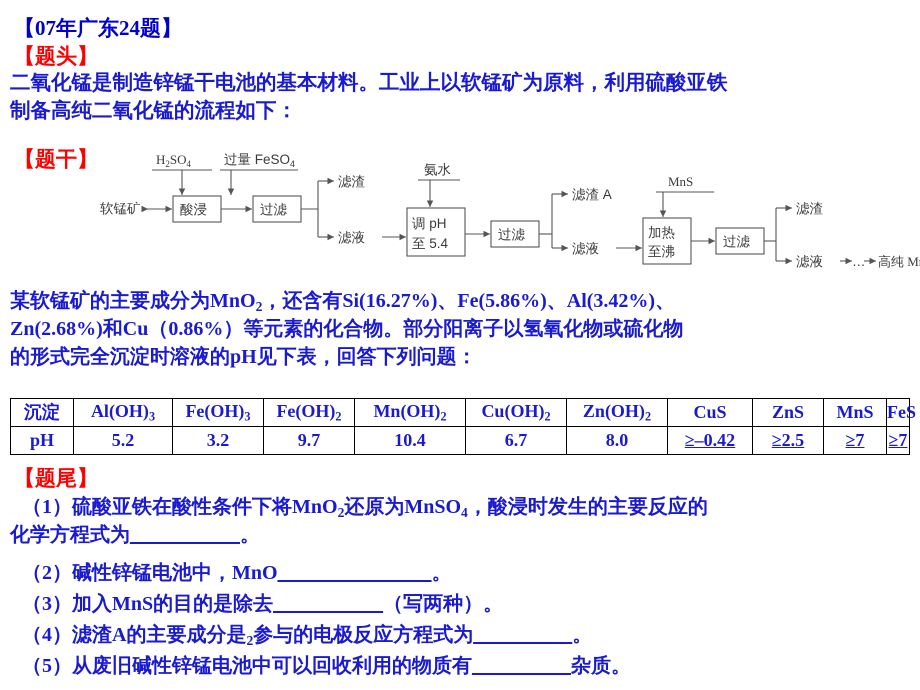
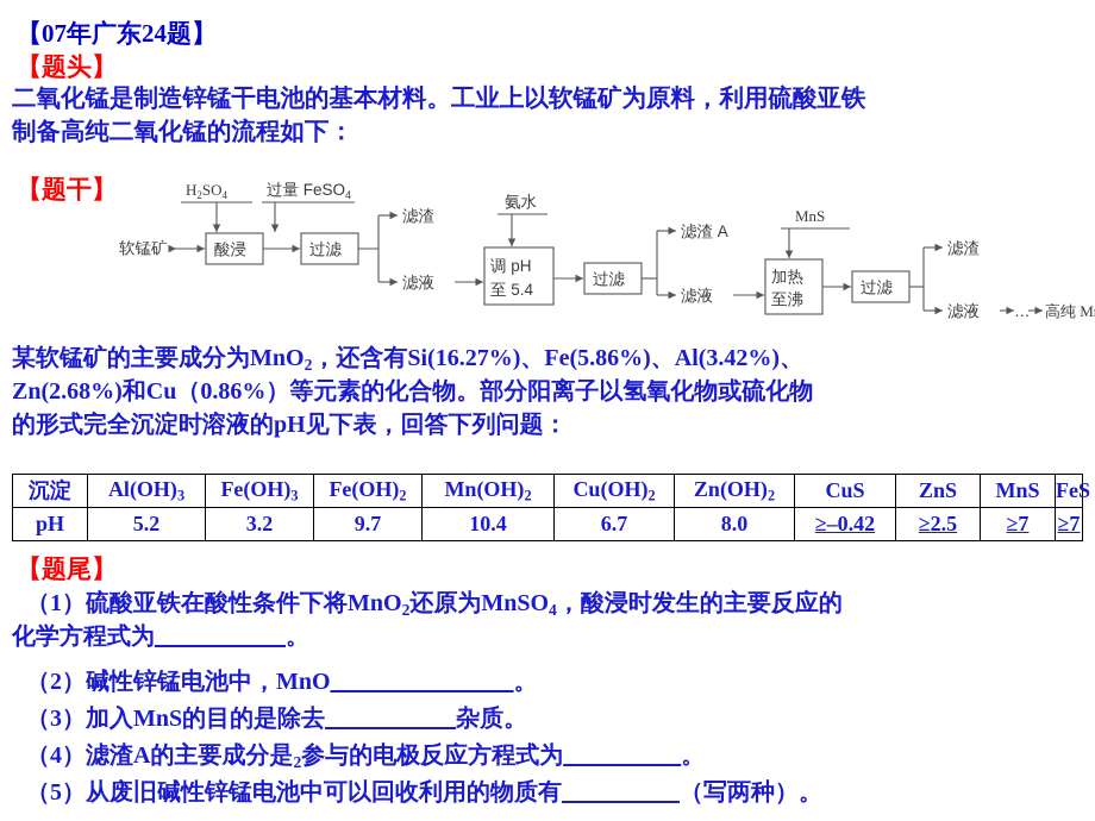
  【07年广东24题】
  【题头】
  二氧化锰是制造锌锰干电池的基本材料。工业上以软锰矿为原料，利用硫酸亚铁
  制备高纯二氧化锰的流程如下：
  【题干】
  H2SO4
  过量 FeSO4
  软锰矿
  酸浸
  过滤
  滤渣
  滤液
  氨水
  调 pH
  至 5.4
  过滤
  滤渣 A
  滤液
  MnS
  加热
  至沸
  过滤
  滤渣
  滤液
  …
  某软锰矿的主要成分为MnO2，还含有Si(16.27%)、Fe(5.86%)、Al(3.42%)、
  Zn(2.68%)和Cu（0.86%）等元素的化合物。部分阳离子以氢氧化物或硫化物
  的形式完全沉淀时溶液的pH见下表，回答下列问题：
  沉淀	Al(OH)3	Fe(OH)3	Fe(OH)2	Mn(OH)2	Cu(OH)2	Zn(OH)2	CuS	ZnS	MnS	FeS
  pH	5.2	3.2	9.7	10.4	6.7	8.0	≥–0.42	≥2.5	≥7	≥7
  【题尾】
  （1）硫酸亚铁在酸性条件下将MnO2还原为MnSO4，酸浸时发生的主要反应的
  化学方程式为__________。
  （2）碱性锌锰电池中，MnO______________。
- （3）加入MnS的目的是除去__________（写两种）。
+ （3）加入MnS的目的是除去__________杂质。
  （4）滤渣A的主要成分是2参与的电极反应方程式为_________。
- （5）从废旧碱性锌锰电池中可以回收利用的物质有_________杂质。
+ （5）从废旧碱性锌锰电池中可以回收利用的物质有_________（写两种）。
